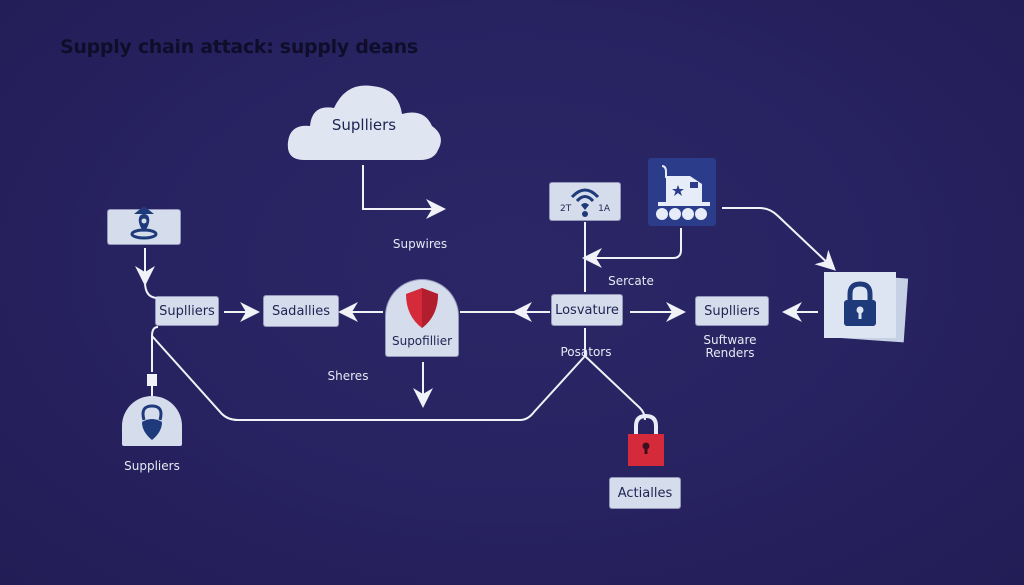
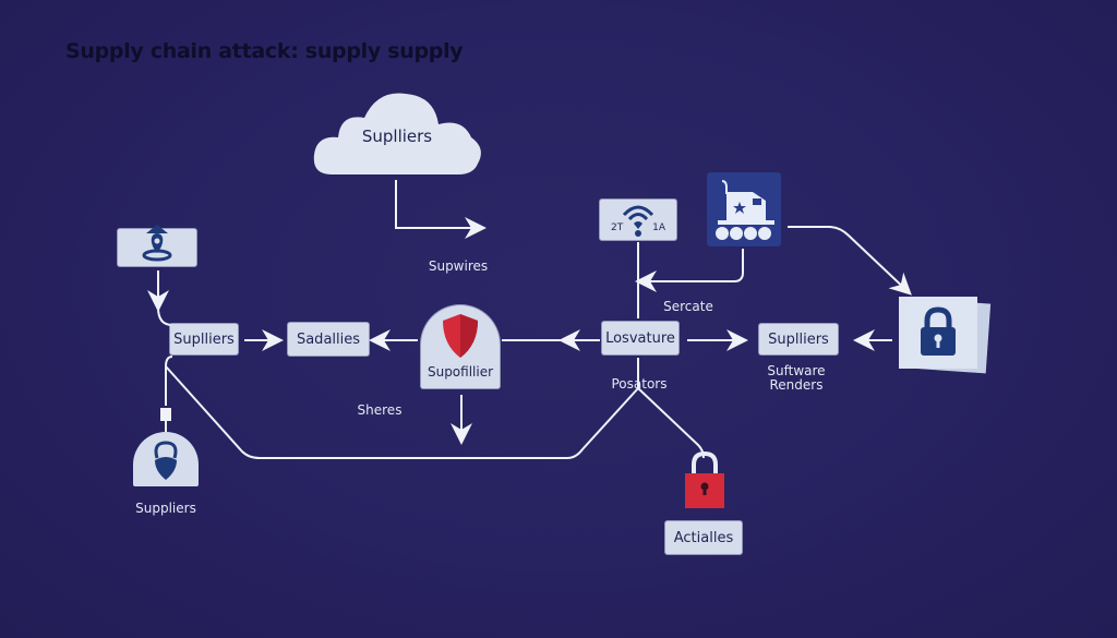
- Supply chain attack: supply deans
+ Supply chain attack: supply supply
  Suplliers
  Supwires
  Suplliers
  Sadallies
  Supofillier
  2T
  1A
  Sercate
  Losvature
  Posators
  Suplliers
  Suftware
  Renders
  Sheres
  Suppliers
  Actialles
